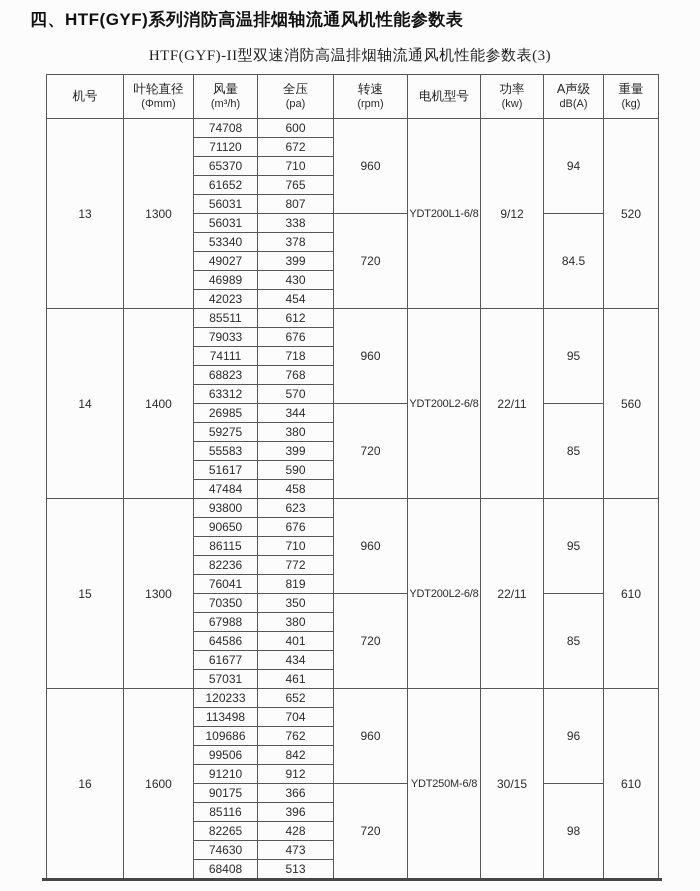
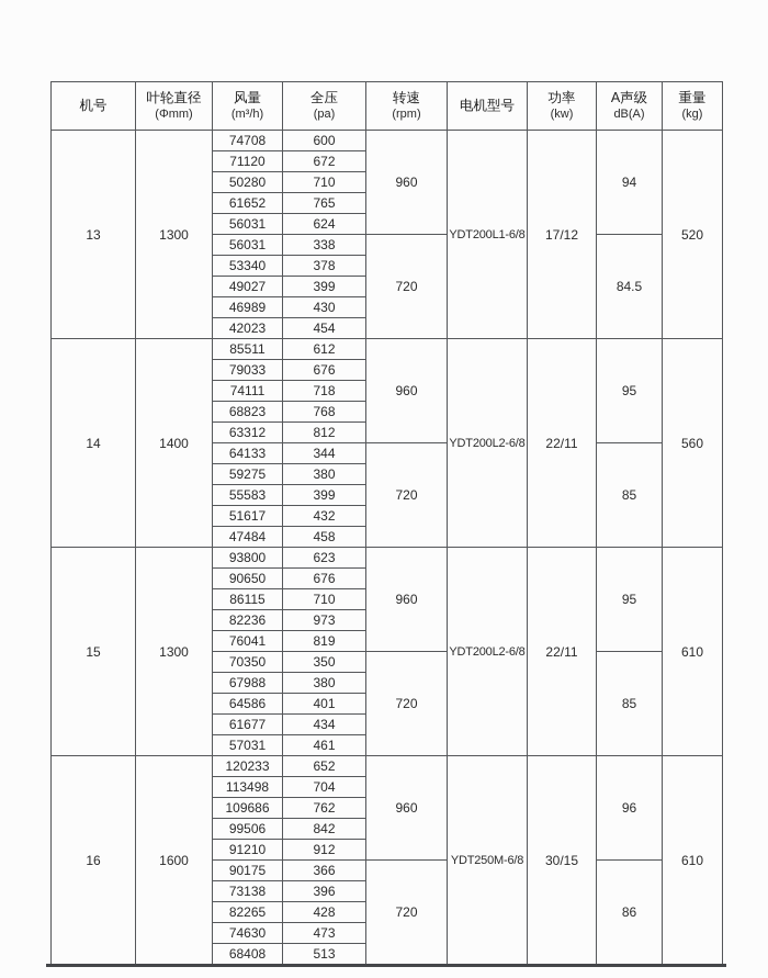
- 四、HTF(GYF)系列消防高温排烟轴流通风机性能参数表
- HTF(GYF)-II型双速消防高温排烟轴流通风机性能参数表(3)
  机号	叶轮直径(Φmm)	风量(m³/h)	全压(pa)	转速(rpm)	电机型号	功率(kw)	A声级dB(A)	重量(kg)
- 13	1300	74708	600	960	YDT200L1-6/8	9/12	94	520
+ 13	1300	74708	600	960	YDT200L1-6/8	17/12	94	520
  71120	672
- 65370	710
+ 50280	710
  61652	765
- 56031	807
+ 56031	624
  56031	338	720	84.5
  53340	378
  49027	399
  46989	430
  42023	454
  14	1400	85511	612	960	YDT200L2-6/8	22/11	95	560
  79033	676
  74111	718
  68823	768
- 63312	570
+ 63312	812
- 26985	344	720	85
+ 64133	344	720	85
  59275	380
  55583	399
- 51617	590
+ 51617	432
  47484	458
  15	1300	93800	623	960	YDT200L2-6/8	22/11	95	610
  90650	676
  86115	710
- 82236	772
+ 82236	973
  76041	819
  70350	350	720	85
  67988	380
  64586	401
  61677	434
  57031	461
  16	1600	120233	652	960	YDT250M-6/8	30/15	96	610
  113498	704
  109686	762
  99506	842
  91210	912
- 90175	366	720	98
+ 90175	366	720	86
- 85116	396
+ 73138	396
  82265	428
  74630	473
  68408	513
